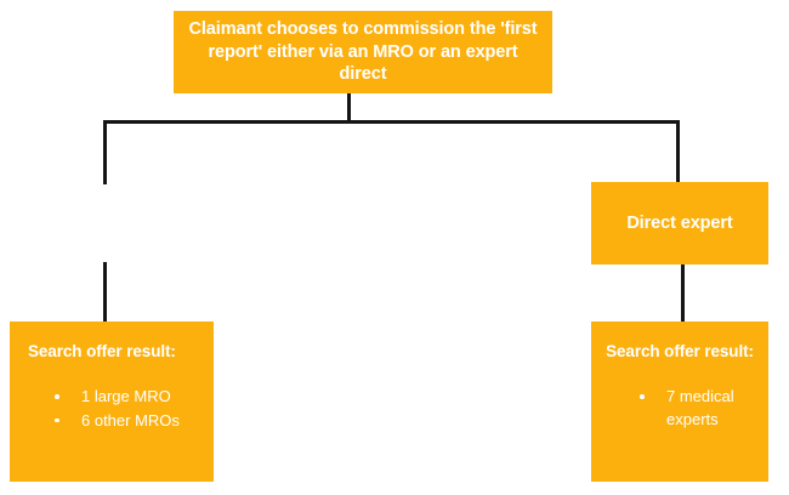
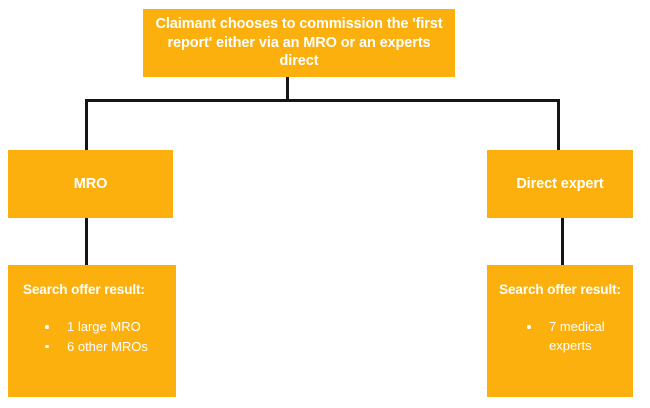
- Claimant chooses to commission the 'first report' either via an MRO or an expert direct
+ Claimant chooses to commission the 'first report' either via an MRO or an experts direct
+ MRO
  Direct expert
  Search offer result:
  1 large MRO
  6 other MROs
  Search offer result:
  7 medical experts
